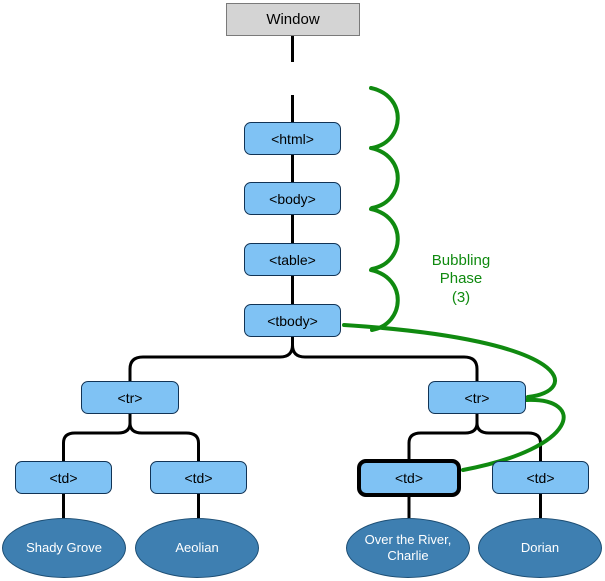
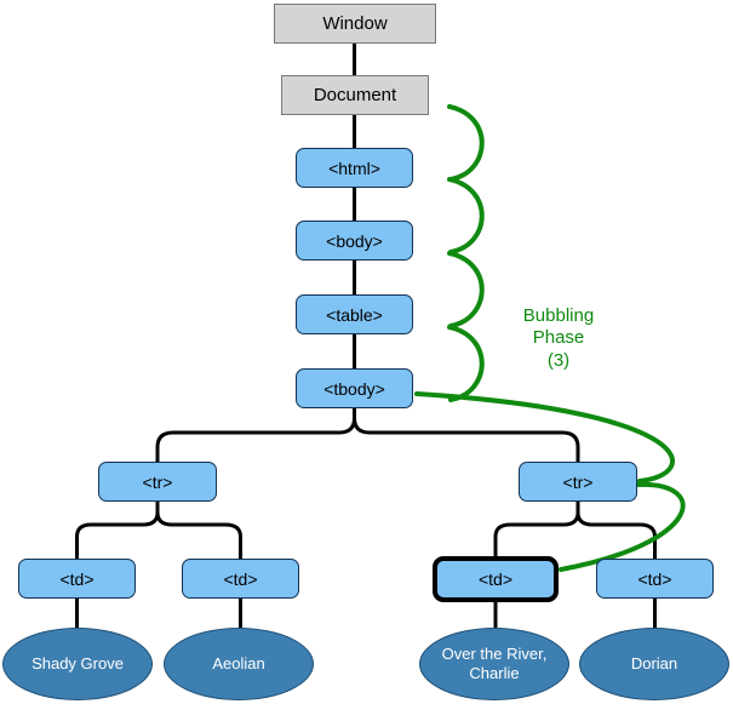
  Window
+ Document
  <html>
  <body>
  <table>
  <tbody>
  <tr>
  <tr>
  <td>
  <td>
  <td>
  <td>
  Shady Grove
  Aeolian
  Over the River,
  Charlie
  Dorian
  Bubbling
  Phase
  (3)
